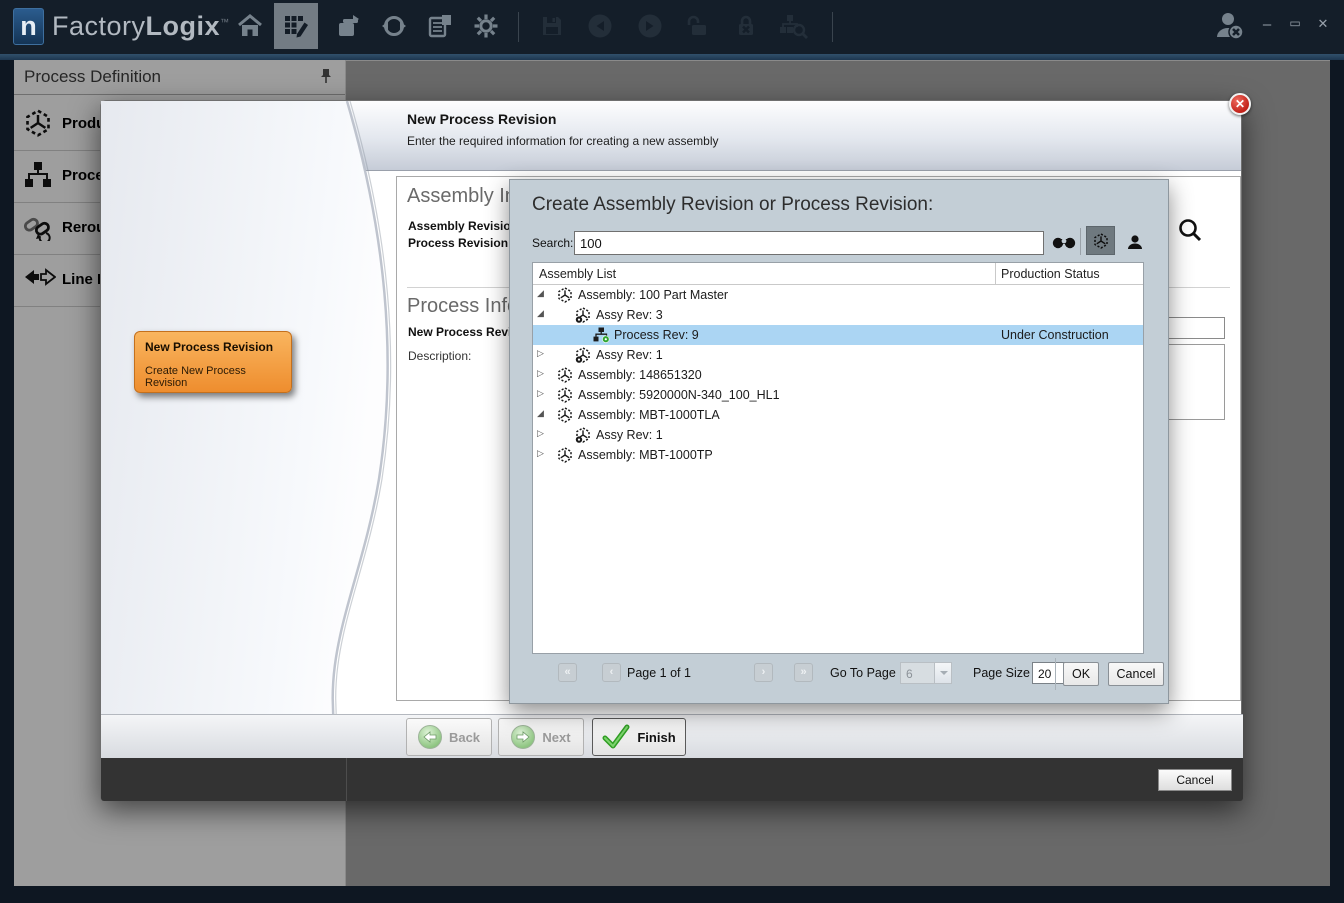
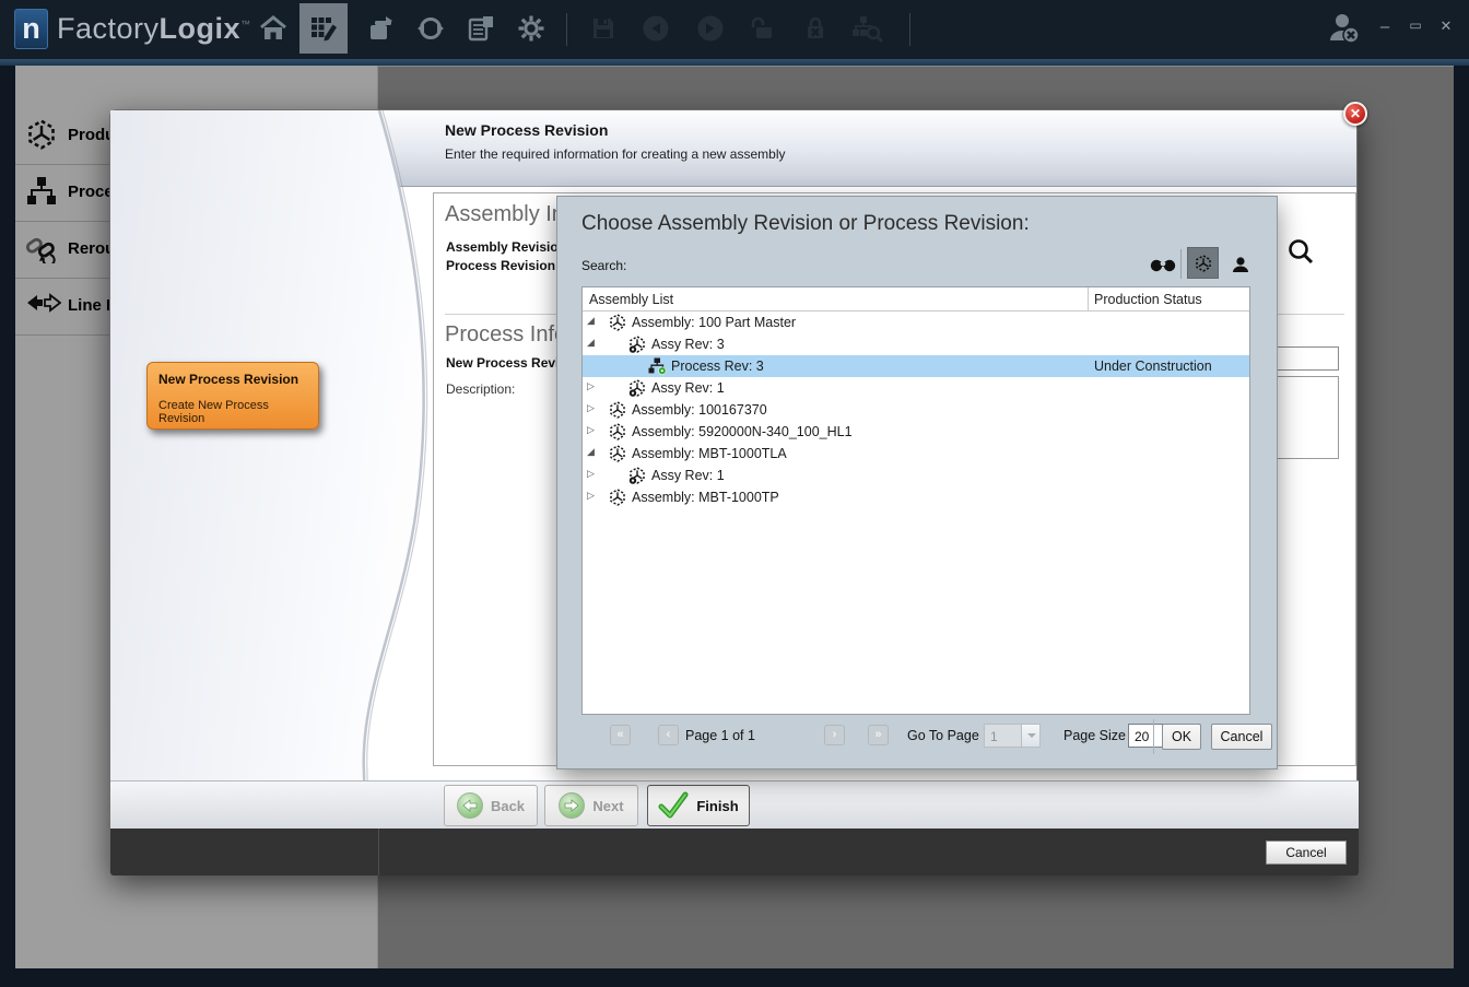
  n
  FactoryLogix™
  –
  ▭
  ✕
- Process Definition
  New Process Revision
  Enter the required information for creating a new assembly
  Assembly I
  Assembly Revisio
  Process Revision
  Process Inf
  New Process Rev
  Description:
  New Process Revision
  Create New Process Revision
  Back
  Next
  Finish
  Cancel
- Create Assembly Revision or Process Revision:
+ Choose Assembly Revision or Process Revision:
  Search:
- 100
  Assembly List
  Production Status
  ◢
  Assembly: 100 Part Master
  ◢
  Assy Rev: 3
- Process Rev: 9
+ Process Rev: 3
  Under Construction
  ▷
  Assy Rev: 1
  ▷
- Assembly: 148651320
+ Assembly: 100167370
  ▷
  Assembly: 5920000N-340_100_HL1
  ◢
  Assembly: MBT-1000TLA
  ▷
  Assy Rev: 1
  ▷
  Assembly: MBT-1000TP
  «
  ‹
  Page 1 of 1
  ›
  »
  Go To Page
- 6
+ 1
  Page Size
  20
  OK
  Cancel
  ✕
